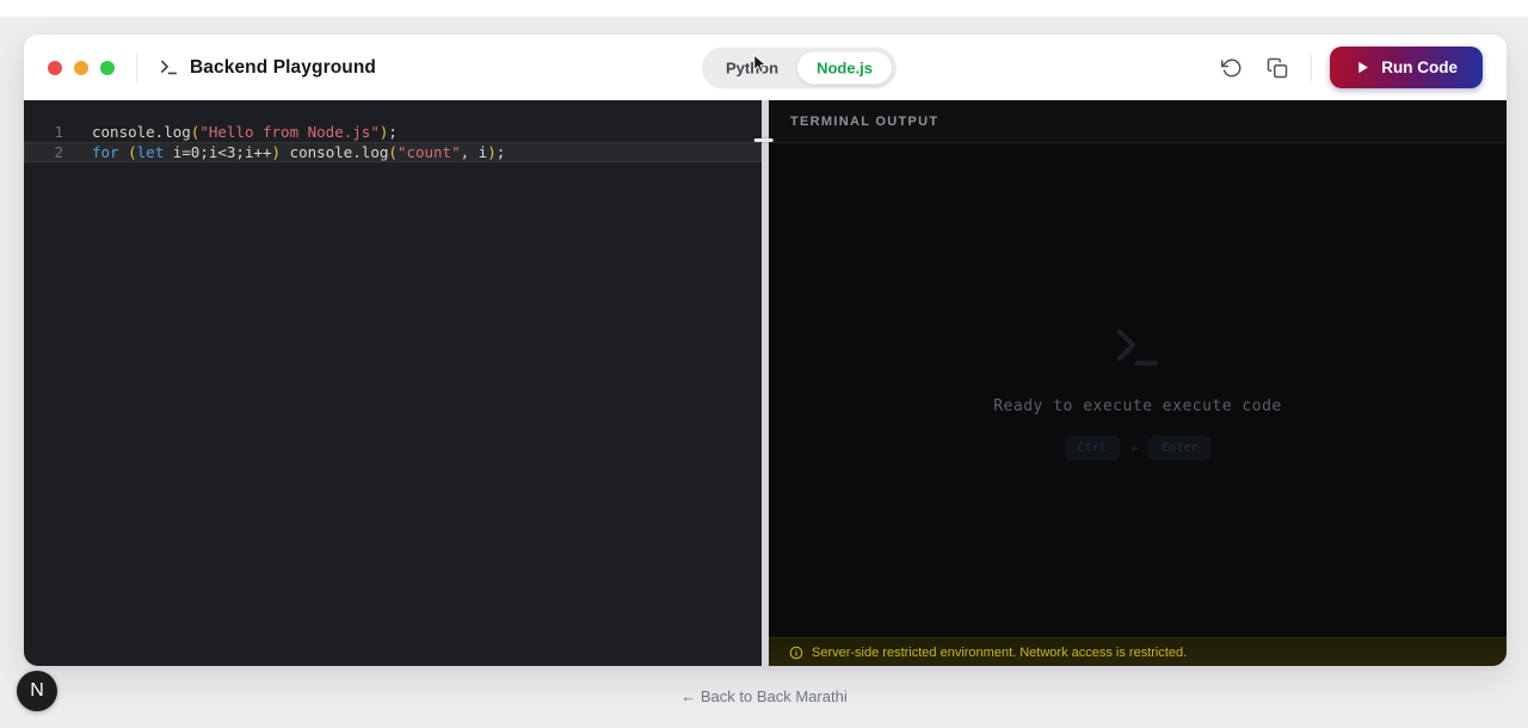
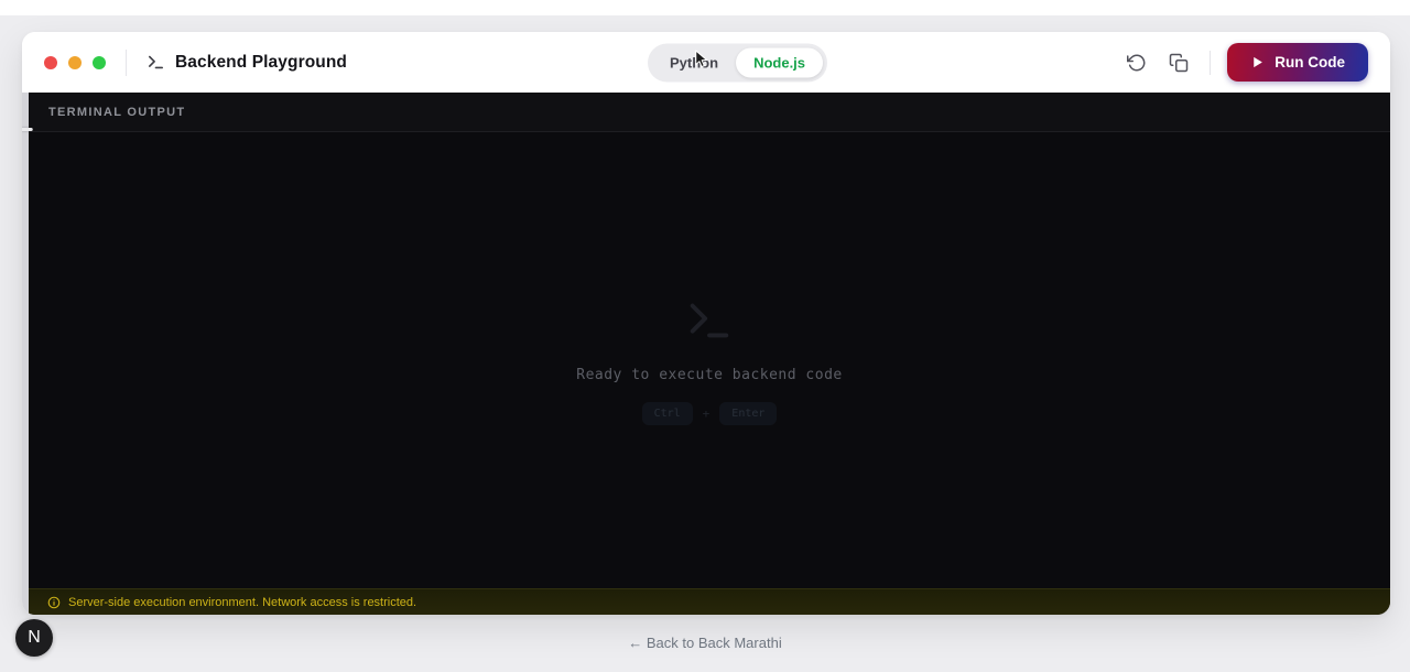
  Backend Playground
  Pyton
  Node.js
  Run Code
- 1
- console.log("Hello from Node.js");
- 2
- for (let i=0;i<3;i++) console.log("count", i);
  TERMINAL OUTPUT
- Ready to execute execute code
+ Ready to execute backend code
  Ctrl
  +
  Enter
- Server-side restricted environment. Network access is restricted.
+ Server-side execution environment. Network access is restricted.
  ← Back to Back Marathi
  N
